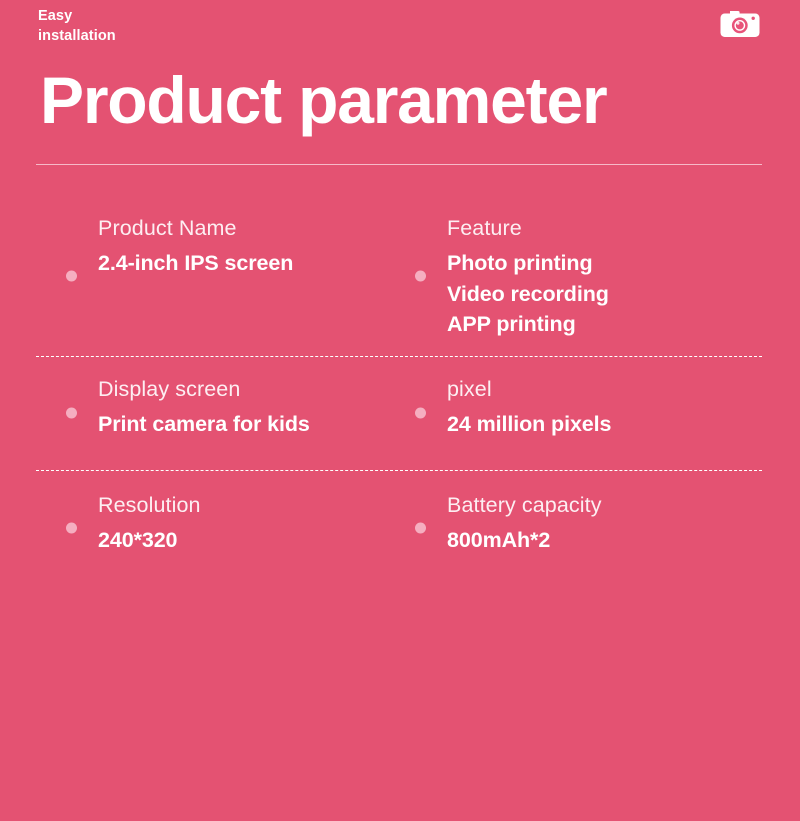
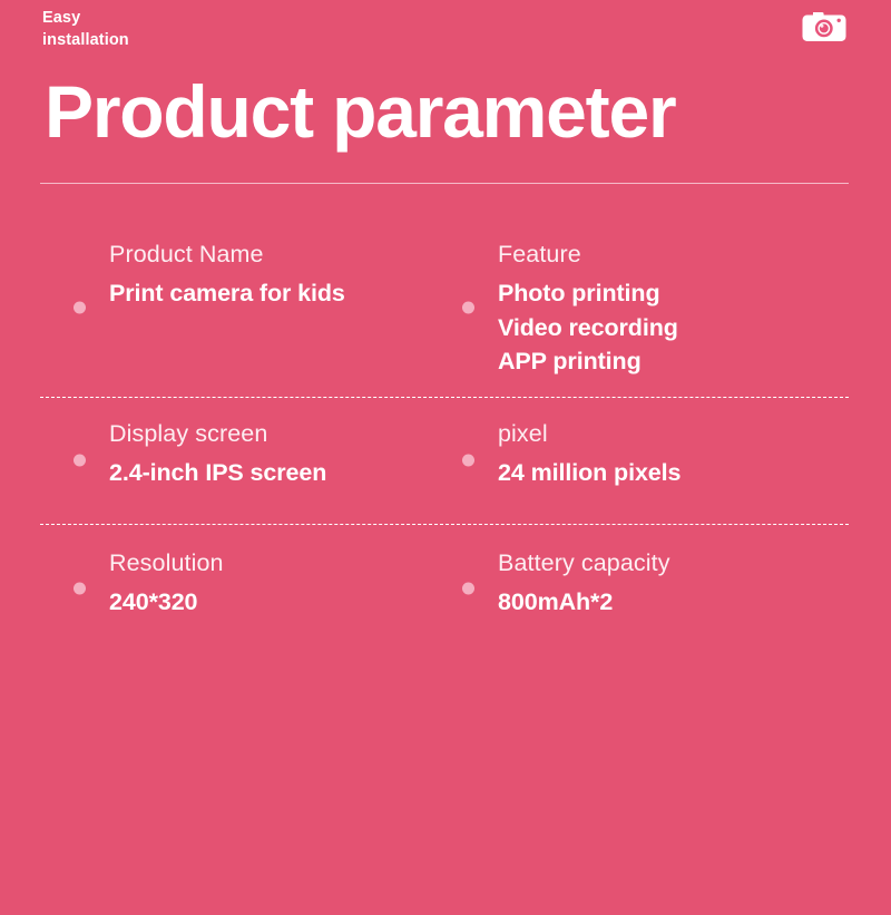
  Easy
  installation
  Product parameter
  Product Name
- 2.4-inch IPS screen
+ Print camera for kids
  Feature
  Photo printing
  Video recording
  APP printing
  Display screen
- Print camera for kids
+ 2.4-inch IPS screen
  pixel
  24 million pixels
  Resolution
  240*320
  Battery capacity
  800mAh*2
